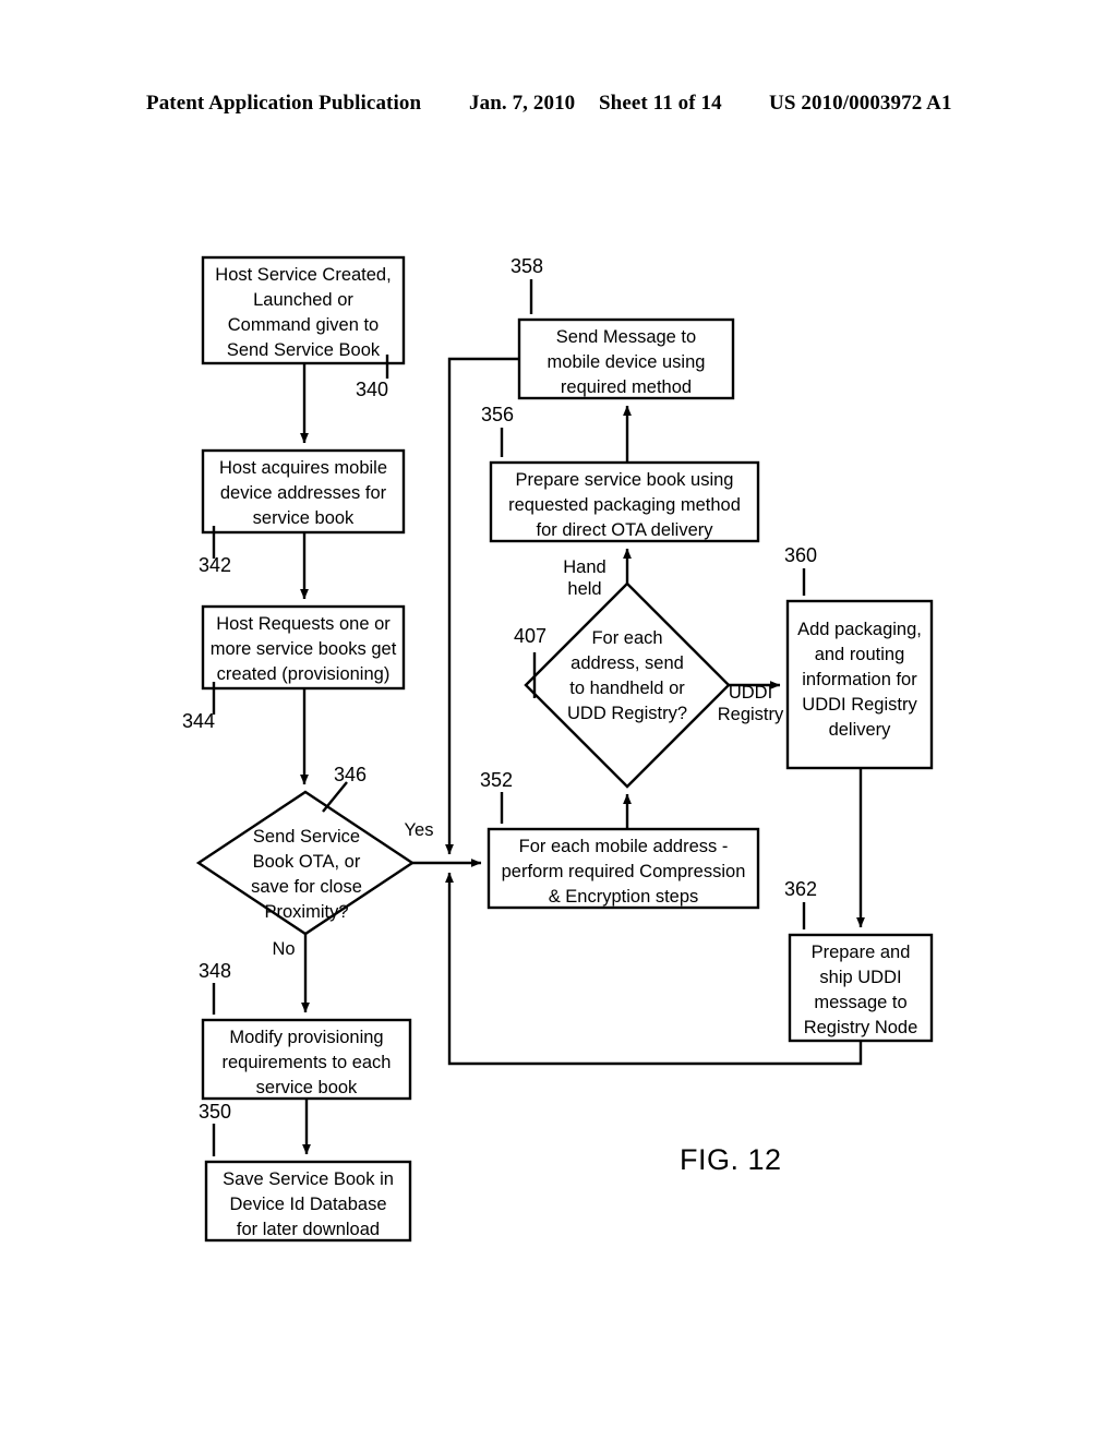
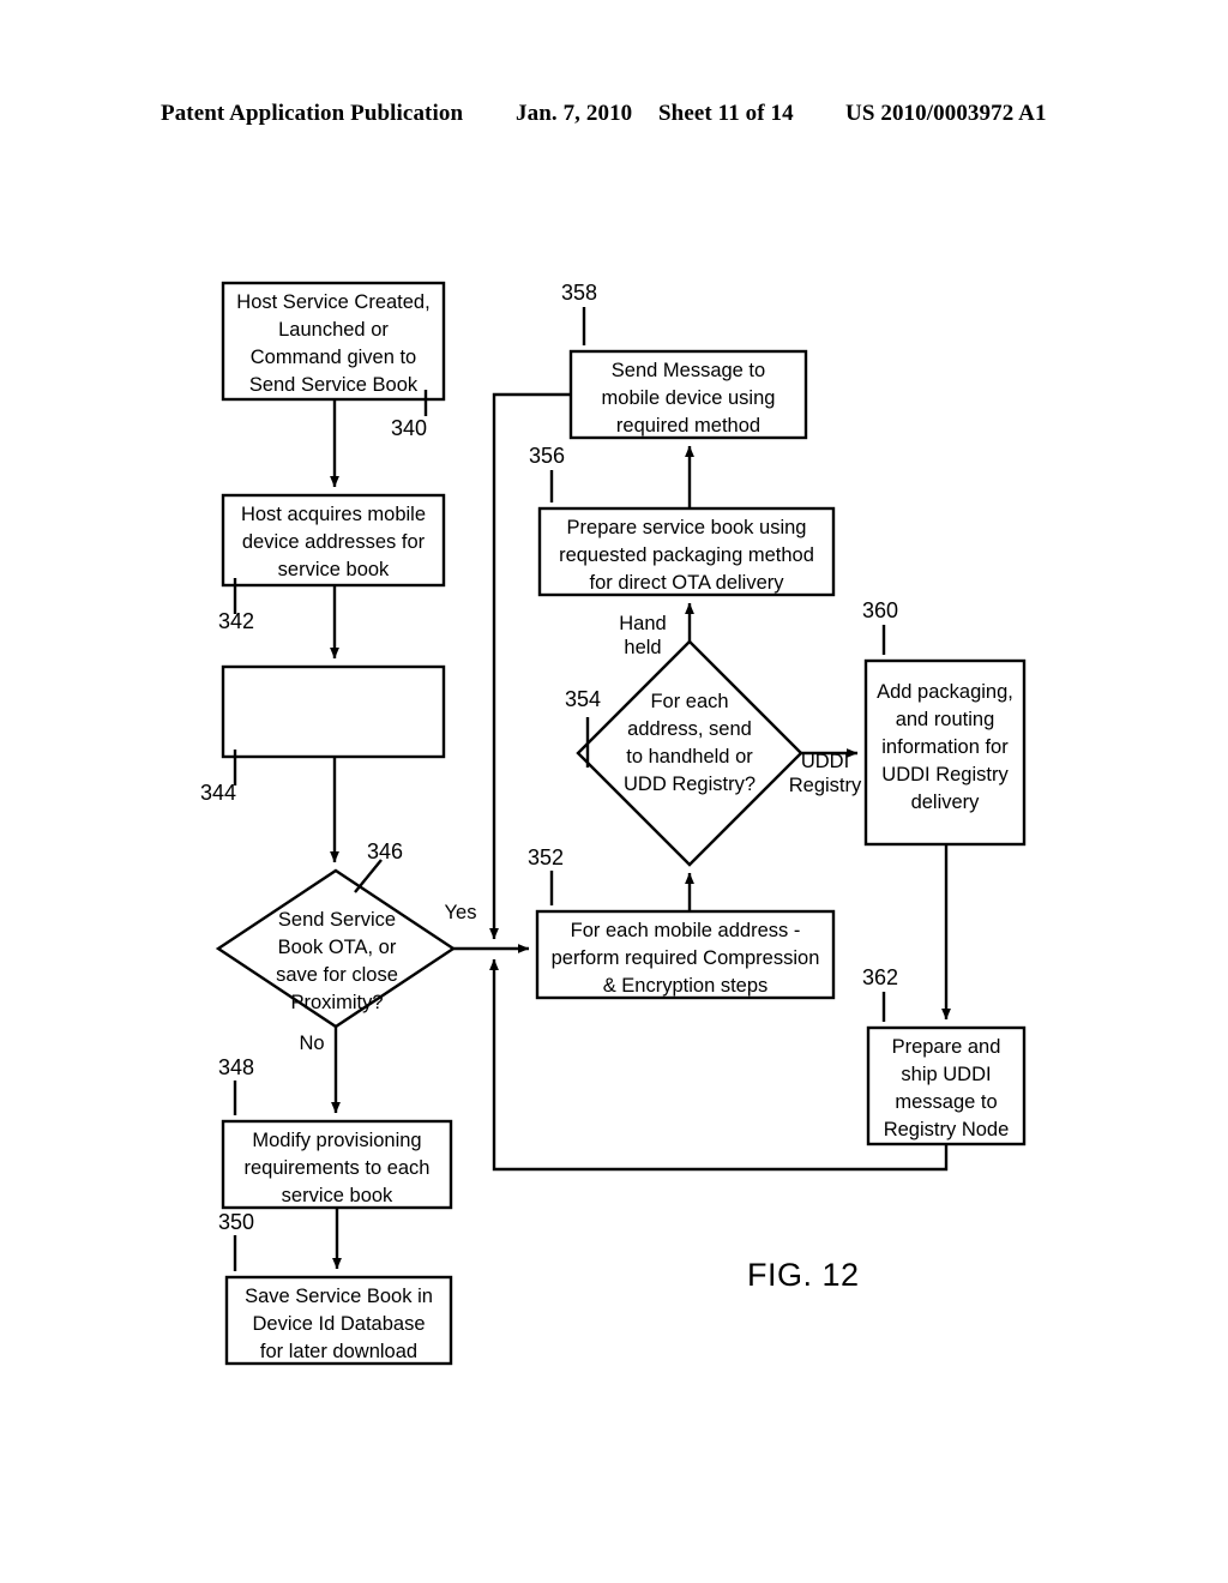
  Patent Application Publication
  Jan. 7, 2010
  Sheet 11 of 14
  US 2010/0003972 A1
  Host Service Created,
  Launched or
  Command given to
  Send Service Book
  Host acquires mobile
  device addresses for
  service book
- Host Requests one or
- more service books get
- created (provisioning)
  Send Service
  Book OTA, or
  save for close
  Proximity?
  Modify provisioning
  requirements to each
  service book
  Save Service Book in
  Device Id Database
  for later download
  For each mobile address -
  perform required Compression
  & Encryption steps
  For each
  address, send
  to handheld or
  UDD Registry?
  Prepare service book using
  requested packaging method
  for direct OTA delivery
  Send Message to
  mobile device using
  required method
  Add packaging,
  and routing
  information for
  UDDI Registry
  delivery
  Prepare and
  ship UDDI
  message to
  Registry Node
  340
  342
  344
  346
  348
  350
  352
- 407
+ 354
  356
  358
  360
  362
  Yes
  No
  Hand
  held
  UDDI
  Registry
  FIG. 12
